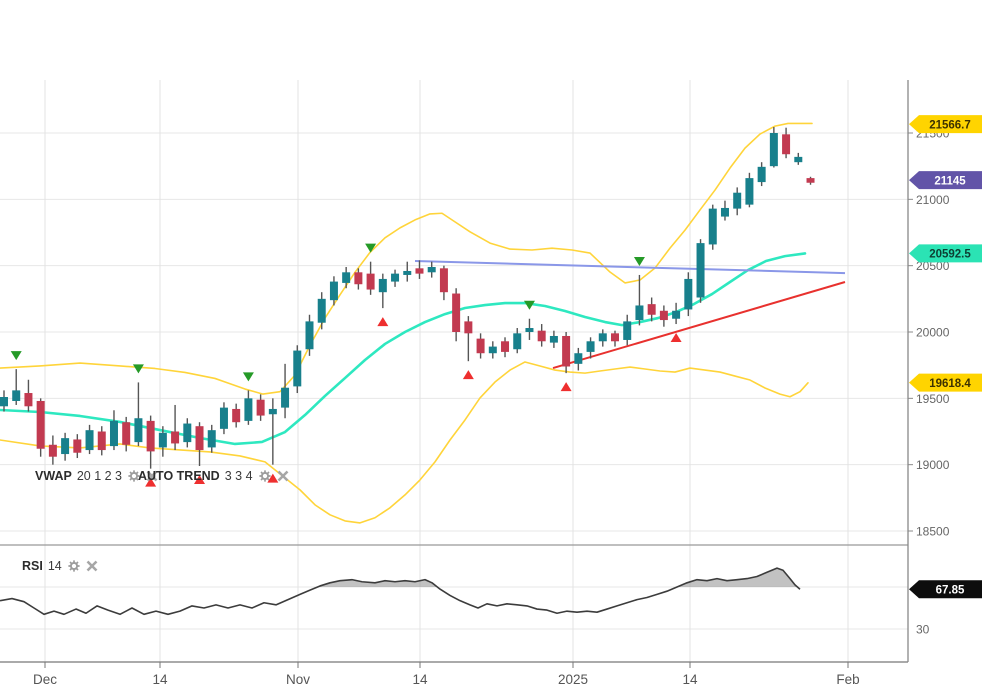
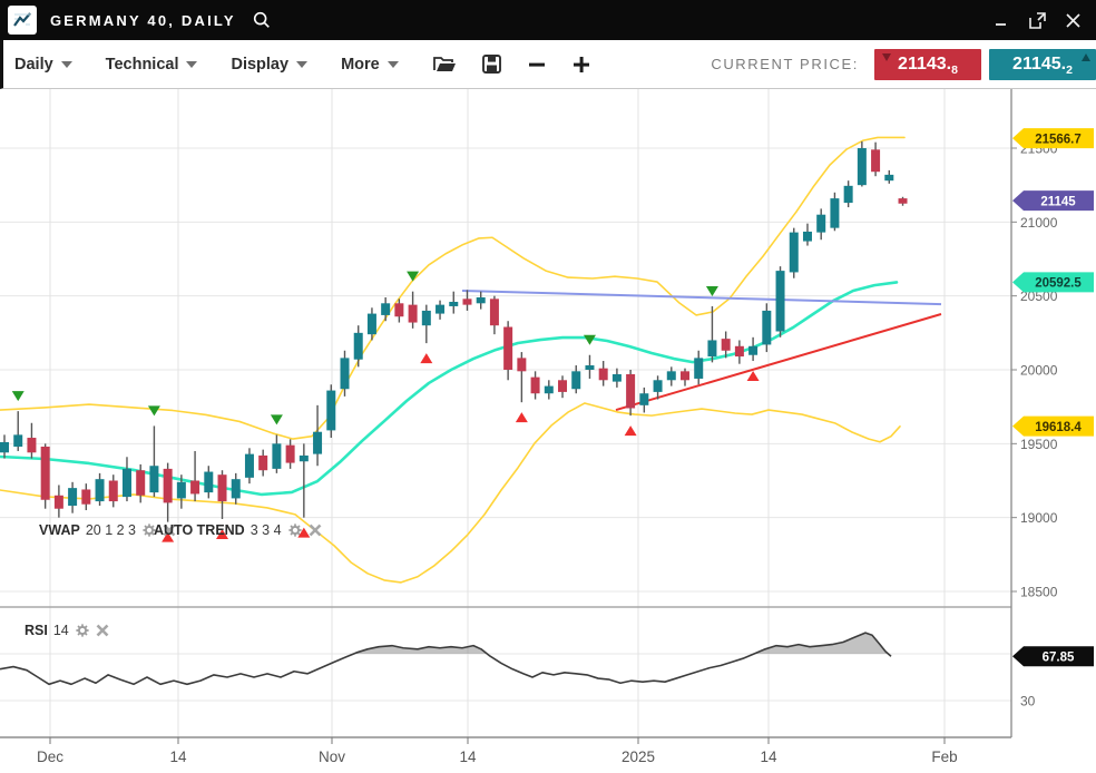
+ GERMANY 40, DAILY
+ Daily
+ Technical
+ Display
+ More
+ CURRENT PRICE:
+ 21143.
+ 8
+ 21145.
+ 2
  21500
  21000
  20500
  20000
  19500
  19000
  18500
  30
  Dec
  14
  Nov
  14
  2025
  14
  Feb
  21566.7
  21145
  20592.5
  19618.4
  67.85
  VWAP
  20 1 2 3
  AUTO TREND
  3 3 4
  RSI
  14
